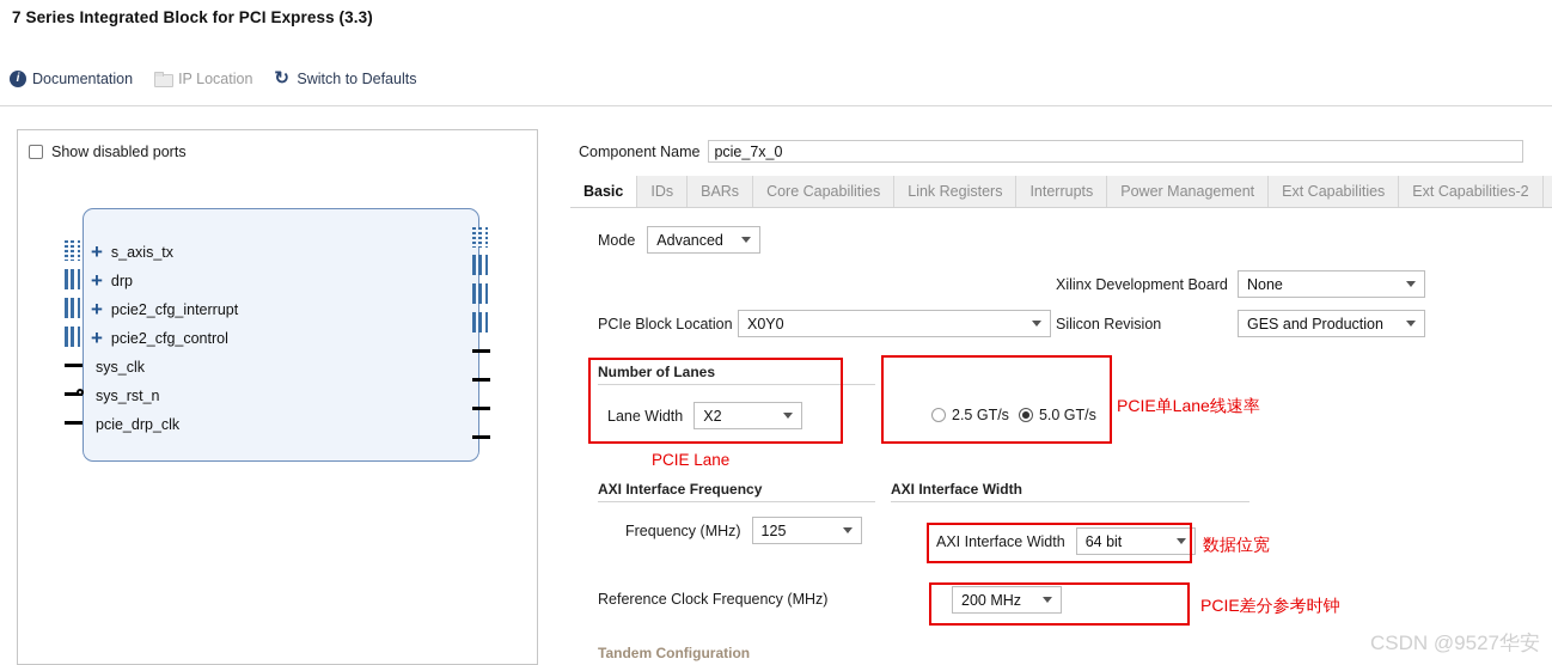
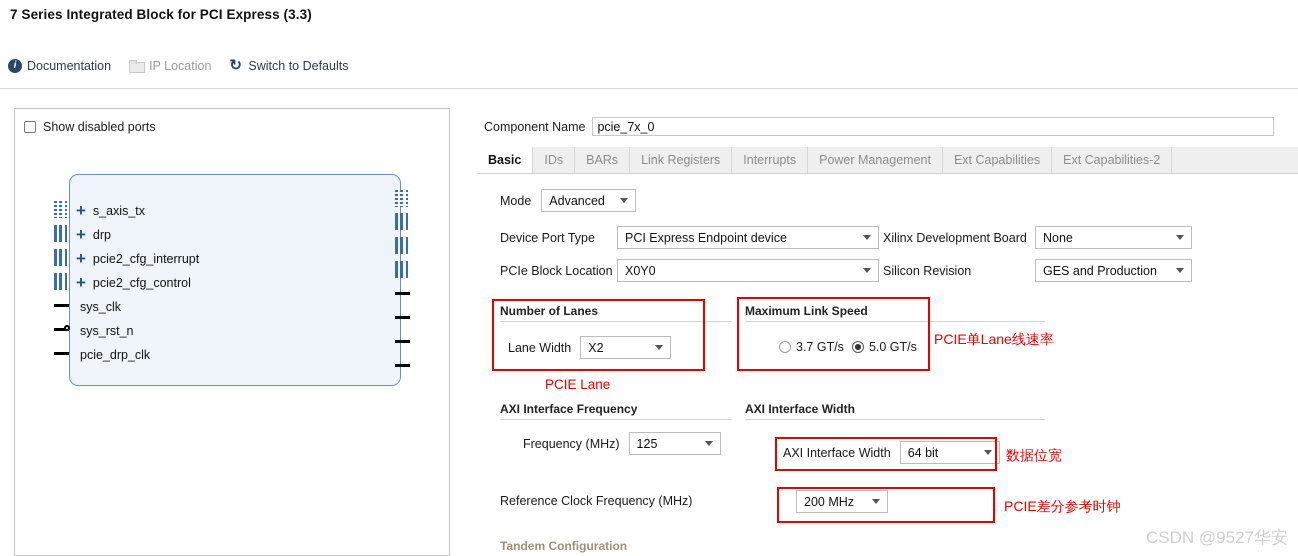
  7 Series Integrated Block for PCI Express (3.3)
  i
  Documentation
  IP Location
  ↻
  Switch to Defaults
  Show disabled ports
  +
  s_axis_tx
  +
  drp
  +
  pcie2_cfg_interrupt
  +
  pcie2_cfg_control
  sys_clk
  sys_rst_n
  pcie_drp_clk
  Component Name
  pcie_7x_0
  Basic
  IDs
  BARs
- Core Capabilities
  Link Registers
  Interrupts
  Power Management
  Ext Capabilities
  Ext Capabilities-2
  Mode
  Advanced
+ Device Port Type
+ PCI Express Endpoint device
  Xilinx Development Board
  None
  PCIe Block Location
  X0Y0
  Silicon Revision
  GES and Production
  Number of Lanes
  Lane Width
  X2
+ Maximum Link Speed
- 2.5 GT/s
+ 3.7 GT/s
  5.0 GT/s
  AXI Interface Frequency
  Frequency (MHz)
  125
  AXI Interface Width
  AXI Interface Width
  64 bit
  Reference Clock Frequency (MHz)
  200 MHz
  Tandem Configuration
  PCIE Lane
  PCIE单Lane线速率
  数据位宽
  PCIE差分参考时钟
  CSDN @9527华安
